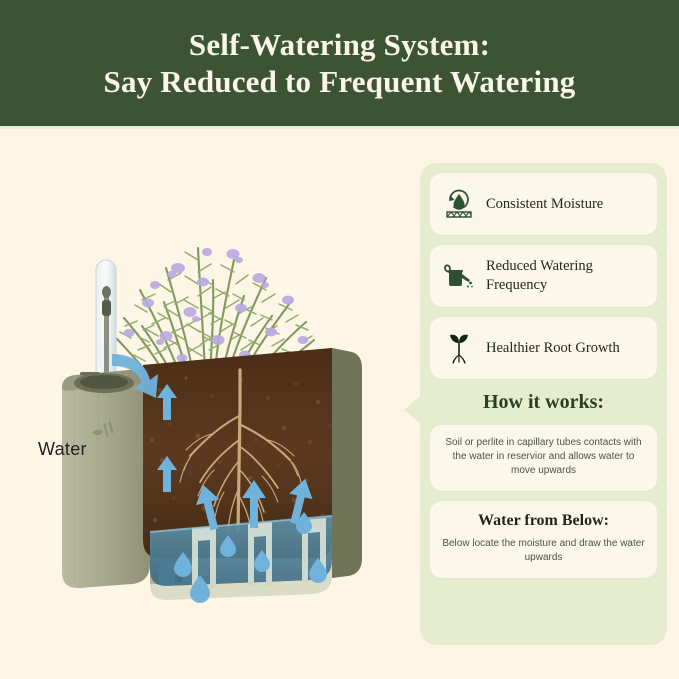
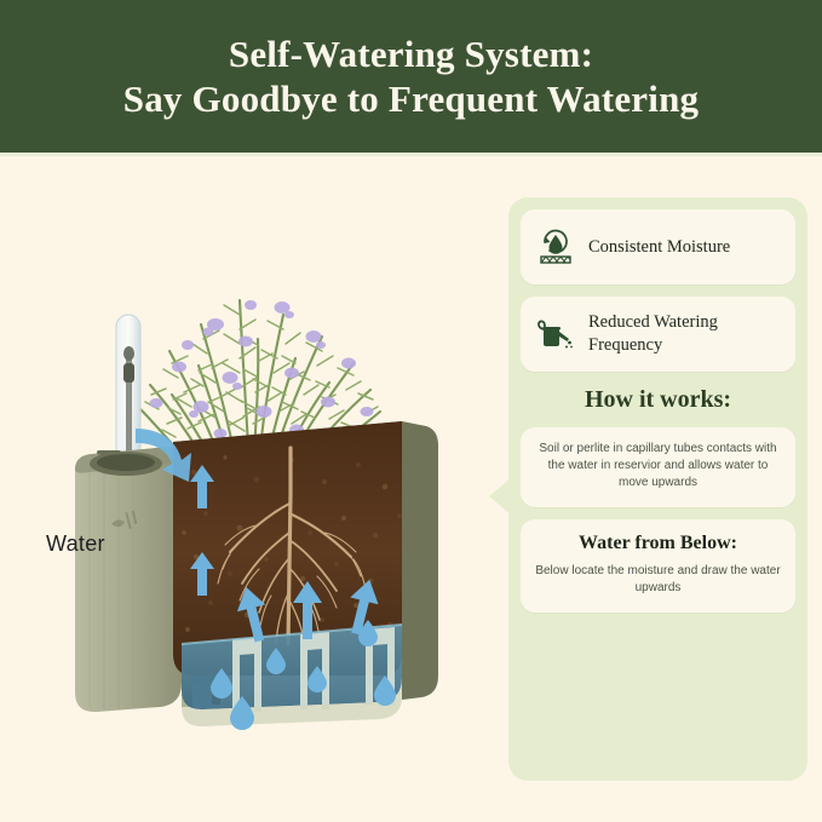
  Self-Watering System:
- Say Reduced to Frequent Watering
+ Say Goodbye to Frequent Watering
  Water
  Consistent Moisture
  Reduced Watering Frequency
- Healthier Root Growth
  How it works:
  Soil or perlite in capillary tubes contacts with the water in reservior and allows water to move upwards
  Water from Below:
  Below locate the moisture and draw the water upwards
